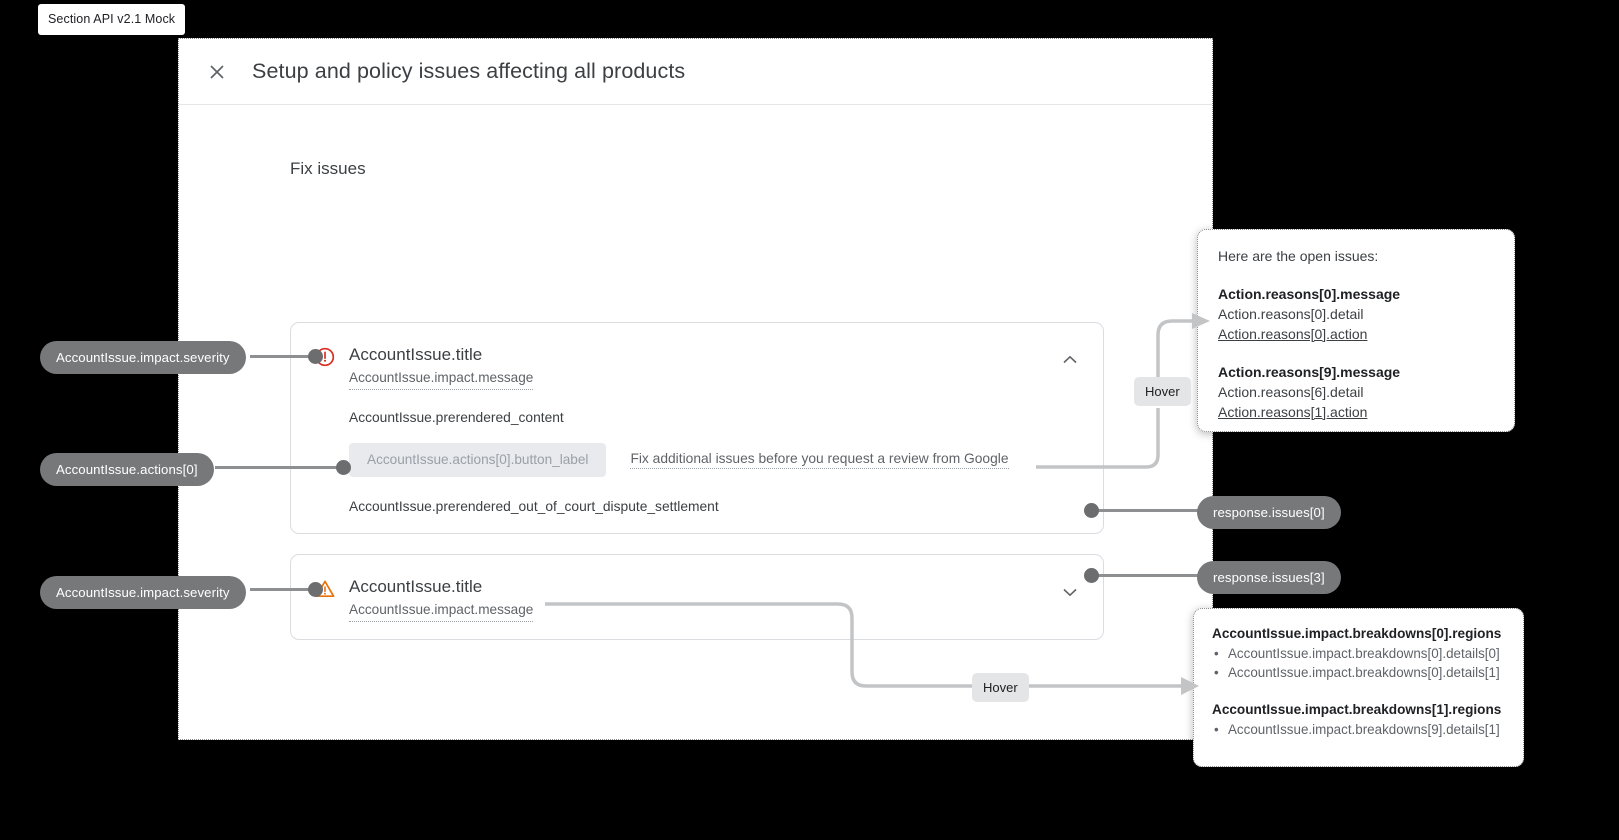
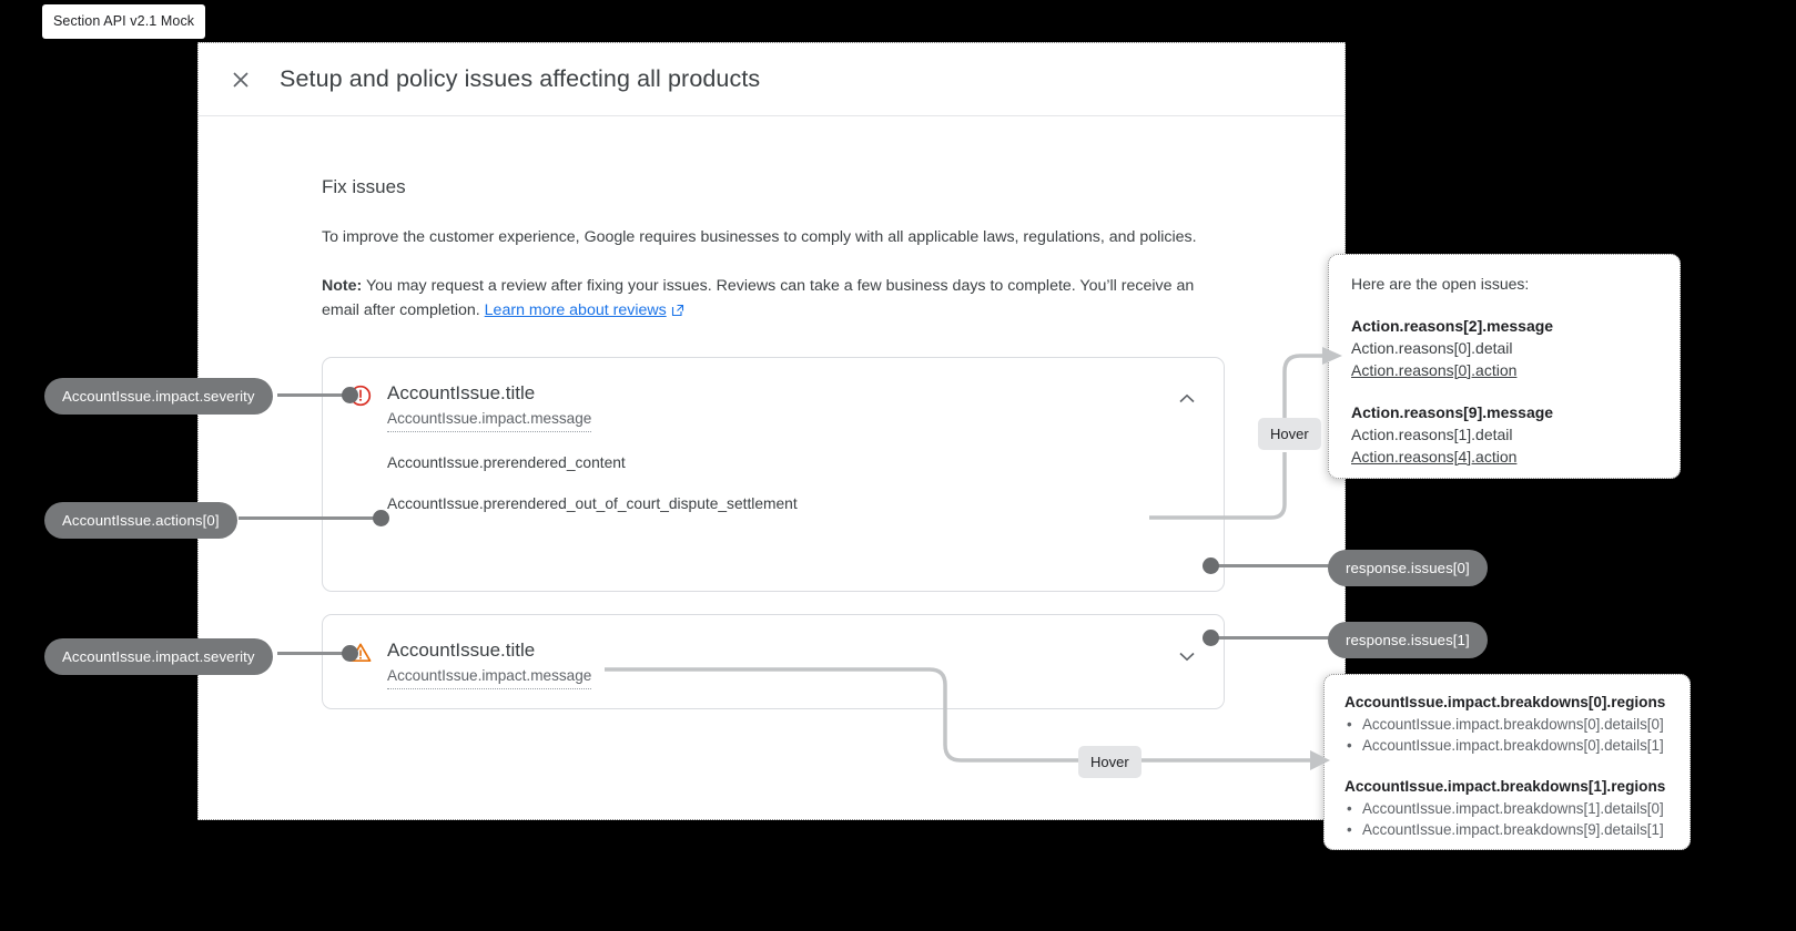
  Section API v2.1 Mock
  Setup and policy issues affecting all products
  Fix issues
+ To improve the customer experience, Google requires businesses to comply with all applicable laws, regulations, and policies.
+ Note: You may request a review after fixing your issues. Reviews can take a few business days to complete. You’ll receive an email after completion. Learn more about reviews
  AccountIssue.title
  AccountIssue.impact.message
  AccountIssue.prerendered_content
- AccountIssue.actions[0].button_label
- Fix additional issues before you request a review from Google
  AccountIssue.prerendered_out_of_court_dispute_settlement
  AccountIssue.title
  AccountIssue.impact.message
  AccountIssue.impact.severity
  AccountIssue.actions[0]
  AccountIssue.impact.severity
  response.issues[0]
- response.issues[3]
+ response.issues[1]
  Hover
  Hover
  Here are the open issues:
- Action.reasons[0].message
+ Action.reasons[2].message
  Action.reasons[0].detail
  Action.reasons[0].action
  Action.reasons[9].message
- Action.reasons[6].detail
+ Action.reasons[1].detail
- Action.reasons[1].action
+ Action.reasons[4].action
  AccountIssue.impact.breakdowns[0].regions
  AccountIssue.impact.breakdowns[0].details[0]
  AccountIssue.impact.breakdowns[0].details[1]
  AccountIssue.impact.breakdowns[1].regions
+ AccountIssue.impact.breakdowns[1].details[0]
  AccountIssue.impact.breakdowns[9].details[1]
